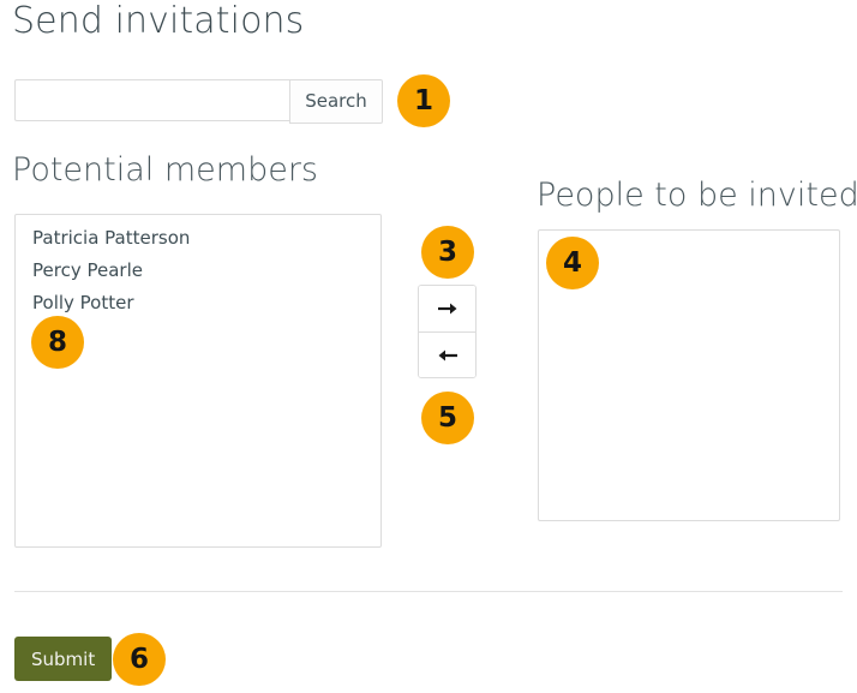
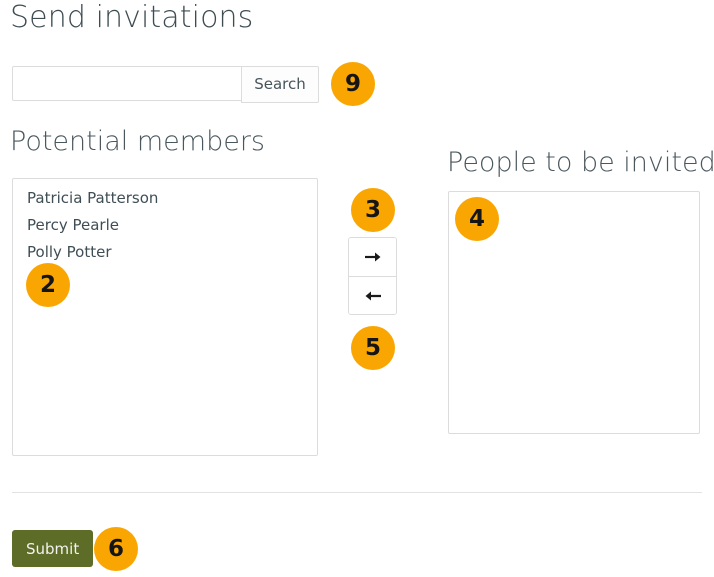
  Send invitations
  Search
  Potential members
  Patricia Patterson
  Percy Pearle
  Polly Potter
  People to be invited
  Submit
- 1
+ 9
- 8
+ 2
  3
  4
  5
  6
